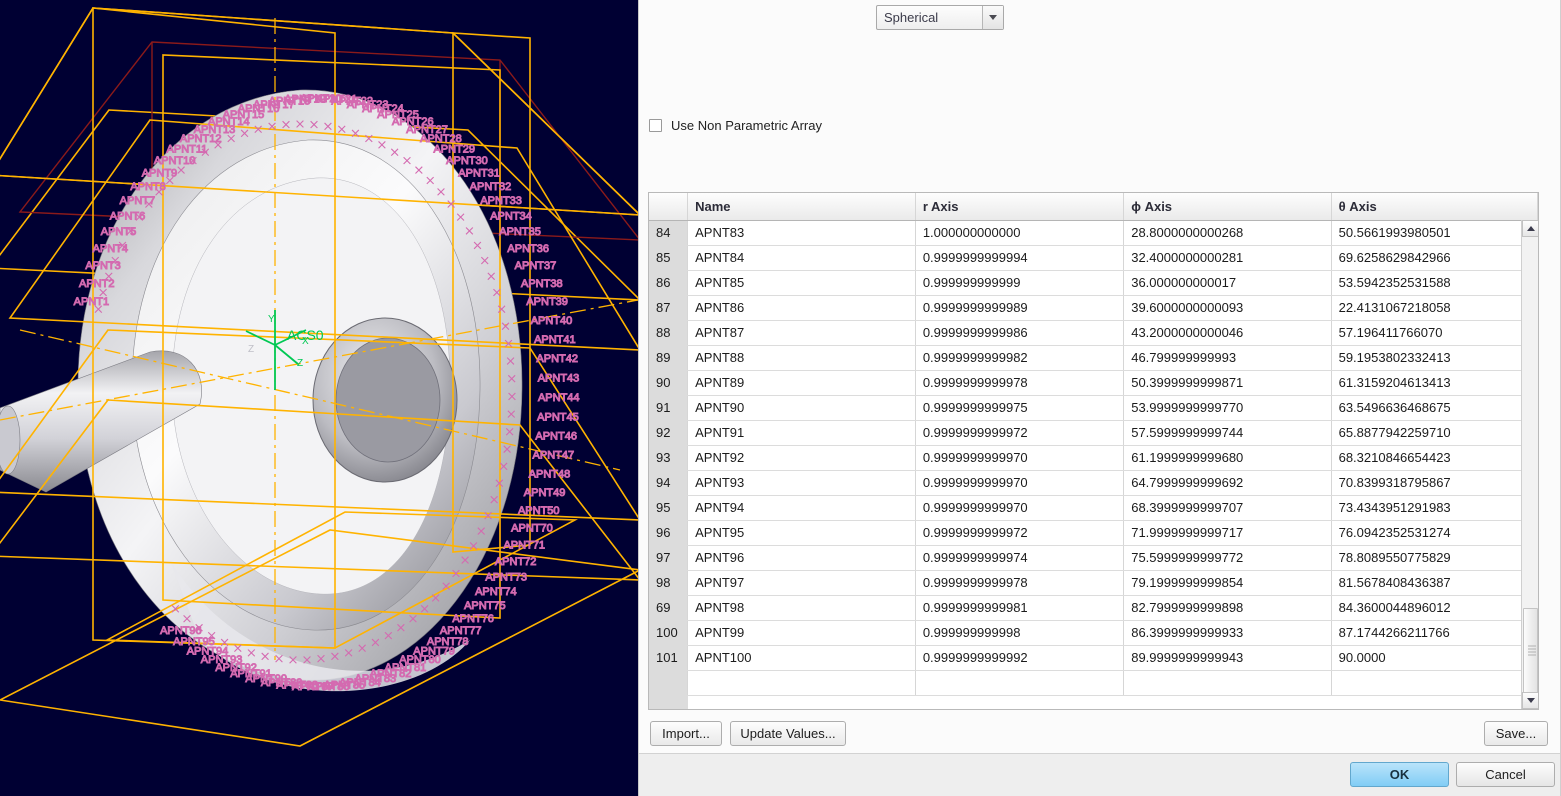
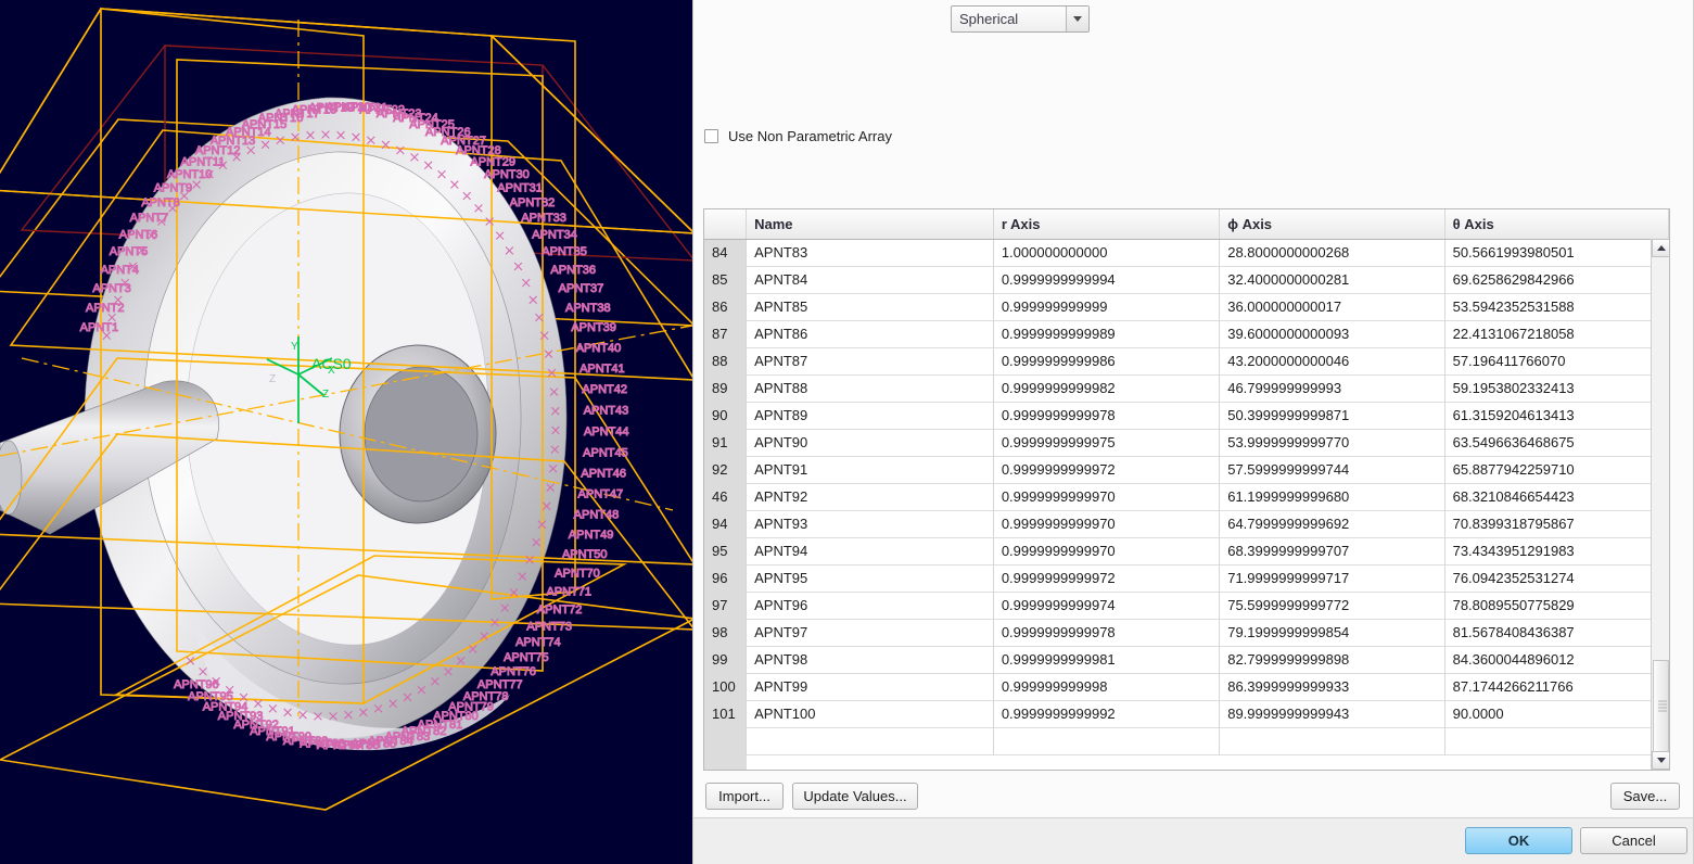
  Y
  X
  Z
  Z
  ACS0
  APNT1
  APNT2
  APNT3
  APNT4
  APNT5
  APNT6
  APNT8
  APNT9
  APNT1
  APNT11
  APNT12
  APNT13
  APNT14
  APNT15
  APNT16
  APNT17
  APNT18
  APNT19
  APNT20
  APNT21
  APNT22
  APNT23
  APNT24
  APNT25
  APNT26
  APNT27
  APNT28
  APNT29
  APNT30
  APNT31
  APNT32
  APNT33
  APNT34
  APNT35
  APNT36
  APNT37
  APNT38
  APNT39
  APNT40
  APNT41
  APNT42
  APNT43
  APNT44
  APNT45
  APNT46
  APNT47
  APNT48
  APNT49
  APNT50
  APNT70
  APNT71
  APNT72
  APNT73
  APNT74
  APNT75
  APNT76
  APNT77
  APNT78
  APNT79
  APNT80
  APNT81
  APNT82
  APNT83
  APNT84
  APNT85
  APNT86
  APNT87
  APNT88
  APNT89
  APNT90
  APNT91
  APNT92
  APNT93
  APNT94
  APNT95
  APNT96
  Spherical
  Use Non Parametric Array
  	Name	r Axis	ϕ Axis	θ Axis
  84	APNT83	1.000000000000	28.8000000000268	50.5661993980501
  85	APNT84	0.9999999999994	32.4000000000281	69.6258629842966
  86	APNT85	0.999999999999	36.000000000017	53.5942352531588
  87	APNT86	0.9999999999989	39.6000000000093	22.4131067218058
  88	APNT87	0.9999999999986	43.2000000000046	57.196411766070
  89	APNT88	0.9999999999982	46.799999999993	59.1953802332413
  90	APNT89	0.9999999999978	50.3999999999871	61.3159204613413
  91	APNT90	0.9999999999975	53.9999999999770	63.5496636468675
  92	APNT91	0.9999999999972	57.5999999999744	65.8877942259710
- 93	APNT92	0.9999999999970	61.1999999999680	68.3210846654423
+ 46	APNT92	0.9999999999970	61.1999999999680	68.3210846654423
  94	APNT93	0.9999999999970	64.7999999999692	70.8399318795867
  95	APNT94	0.9999999999970	68.3999999999707	73.4343951291983
  96	APNT95	0.9999999999972	71.9999999999717	76.0942352531274
  97	APNT96	0.9999999999974	75.5999999999772	78.8089550775829
  98	APNT97	0.9999999999978	79.1999999999854	81.5678408436387
- 69	APNT98	0.9999999999981	82.7999999999898	84.3600044896012
+ 99	APNT98	0.9999999999981	82.7999999999898	84.3600044896012
  100	APNT99	0.999999999998	86.3999999999933	87.1744266211766
  101	APNT100	0.9999999999992	89.9999999999943	90.0000
  Import...
  Update Values...
  Save...
  OK
  Cancel
